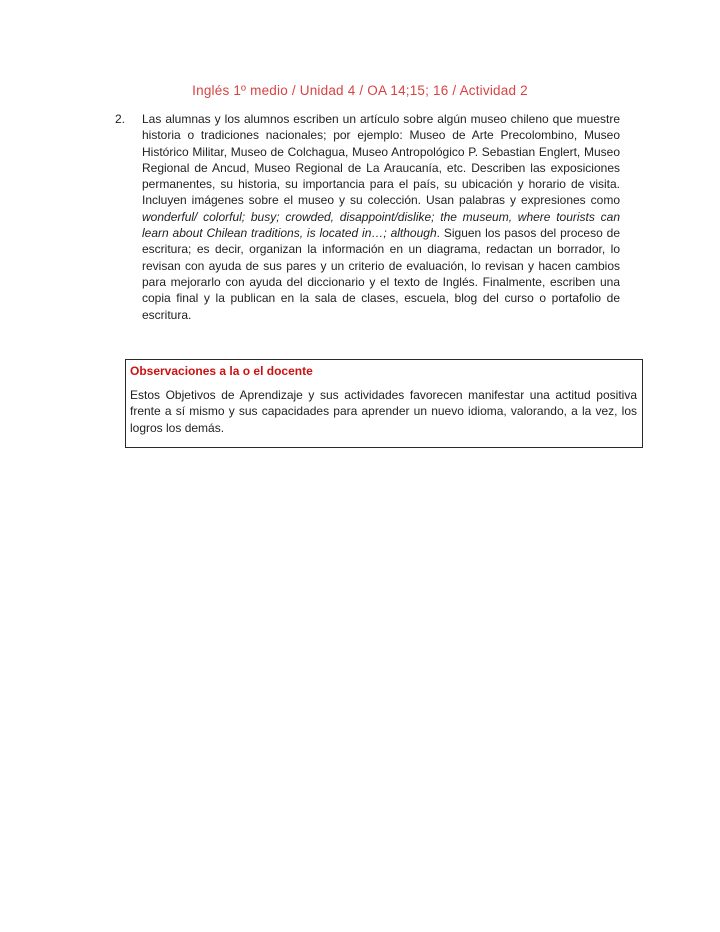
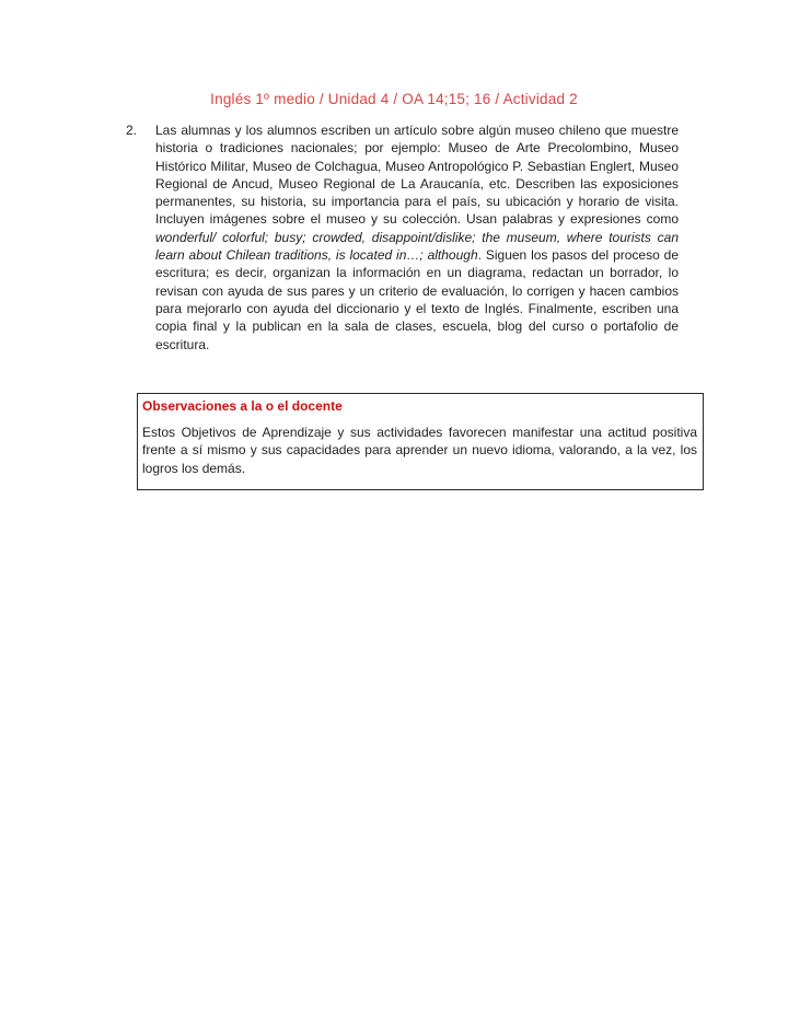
  Inglés 1º medio / Unidad 4 / OA 14;15; 16 / Actividad 2
  2.
- Las alumnas y los alumnos escriben un artículo sobre algún museo chileno que muestre historia o tradiciones nacionales; por ejemplo: Museo de Arte Precolombino, Museo Histórico Militar, Museo de Colchagua, Museo Antropológico P. Sebastian Englert, Museo Regional de Ancud, Museo Regional de La Araucanía, etc. Describen las exposiciones permanentes, su historia, su importancia para el país, su ubicación y horario de visita. Incluyen imágenes sobre el museo y su colección. Usan palabras y expresiones como wonderful/ colorful; busy; crowded, disappoint/dislike; the museum, where tourists can learn about Chilean traditions, is located in…; although. Siguen los pasos del proceso de escritura; es decir, organizan la información en un diagrama, redactan un borrador, lo revisan con ayuda de sus pares y un criterio de evaluación, lo revisan y hacen cambios para mejorarlo con ayuda del diccionario y el texto de Inglés. Finalmente, escriben una copia final y la publican en la sala de clases, escuela, blog del curso o portafolio de escritura.
+ Las alumnas y los alumnos escriben un artículo sobre algún museo chileno que muestre historia o tradiciones nacionales; por ejemplo: Museo de Arte Precolombino, Museo Histórico Militar, Museo de Colchagua, Museo Antropológico P. Sebastian Englert, Museo Regional de Ancud, Museo Regional de La Araucanía, etc. Describen las exposiciones permanentes, su historia, su importancia para el país, su ubicación y horario de visita. Incluyen imágenes sobre el museo y su colección. Usan palabras y expresiones como wonderful/ colorful; busy; crowded, disappoint/dislike; the museum, where tourists can learn about Chilean traditions, is located in…; although. Siguen los pasos del proceso de escritura; es decir, organizan la información en un diagrama, redactan un borrador, lo revisan con ayuda de sus pares y un criterio de evaluación, lo corrigen y hacen cambios para mejorarlo con ayuda del diccionario y el texto de Inglés. Finalmente, escriben una copia final y la publican en la sala de clases, escuela, blog del curso o portafolio de escritura.
  Observaciones a la o el docente
  Estos Objetivos de Aprendizaje y sus actividades favorecen manifestar una actitud positiva frente a sí mismo y sus capacidades para aprender un nuevo idioma, valorando, a la vez, los logros los demás.
